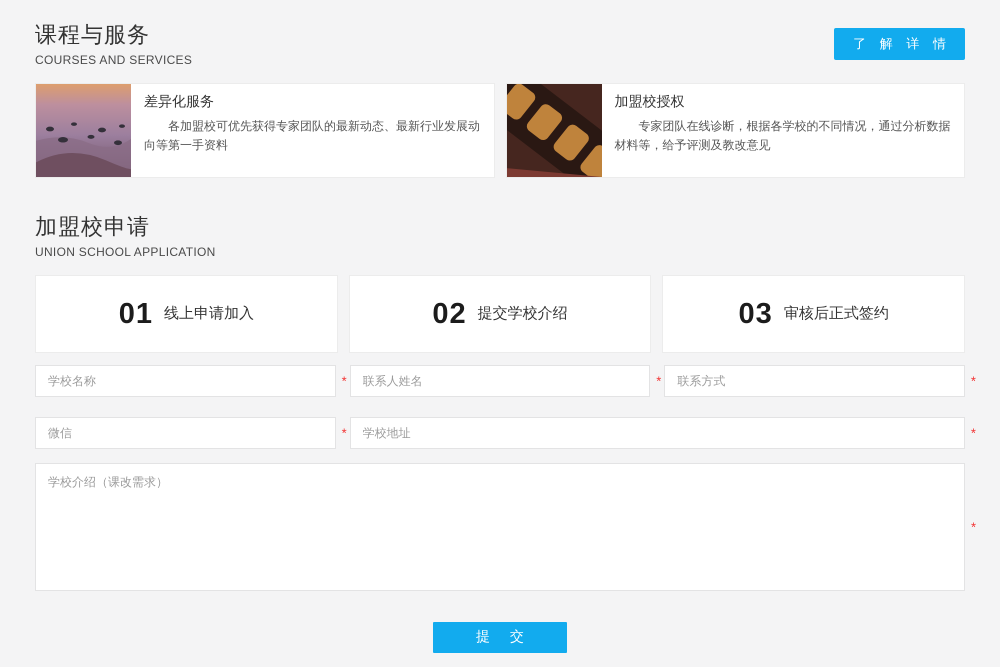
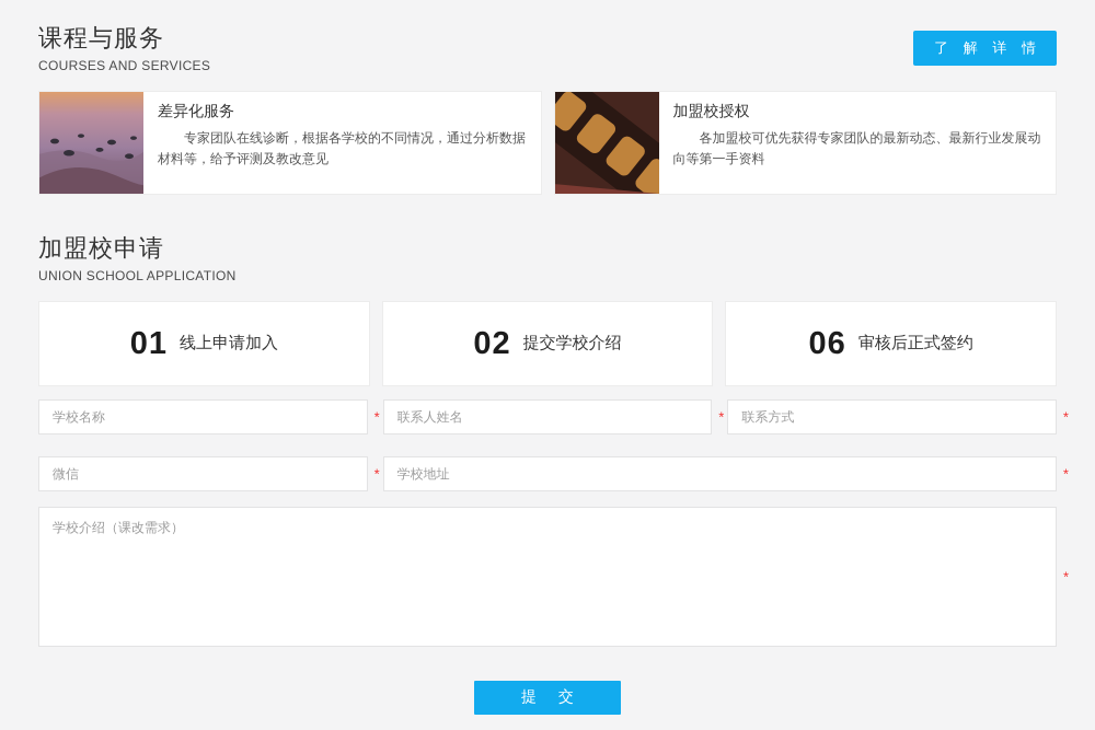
  课程与服务
  COURSES AND SERVICES
  了 解 详 情
  差异化服务
- 各加盟校可优先获得专家团队的最新动态、最新行业发展动向等第一手资料
+ 专家团队在线诊断，根据各学校的不同情况，通过分析数据材料等，给予评测及教改意见
  加盟校授权
- 专家团队在线诊断，根据各学校的不同情况，通过分析数据材料等，给予评测及教改意见
+ 各加盟校可优先获得专家团队的最新动态、最新行业发展动向等第一手资料
  加盟校申请
  UNION SCHOOL APPLICATION
  01
  线上申请加入
  02
  提交学校介绍
- 03
+ 06
  审核后正式签约
  学校名称
  *
  联系人姓名
  *
  联系方式
  *
  微信
  *
  学校地址
  *
  学校介绍（课改需求）
  *
  提 交
